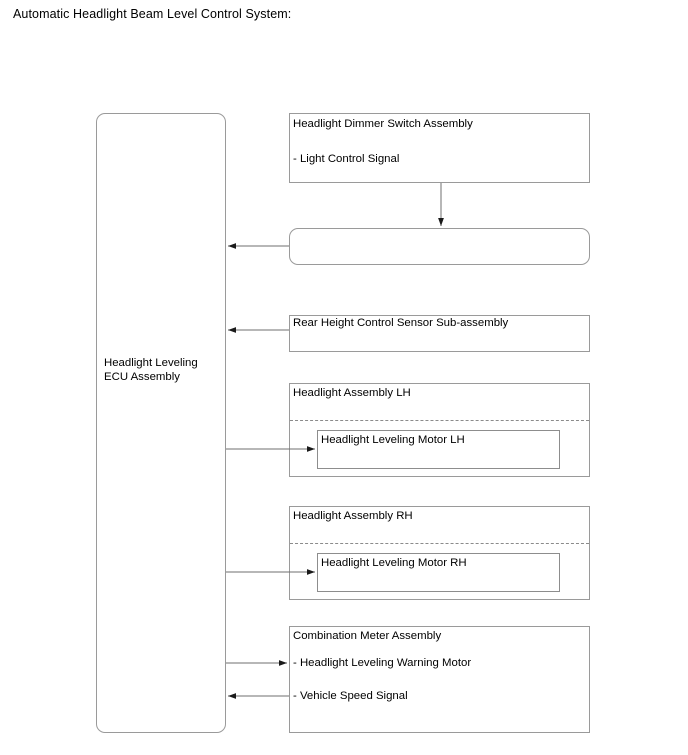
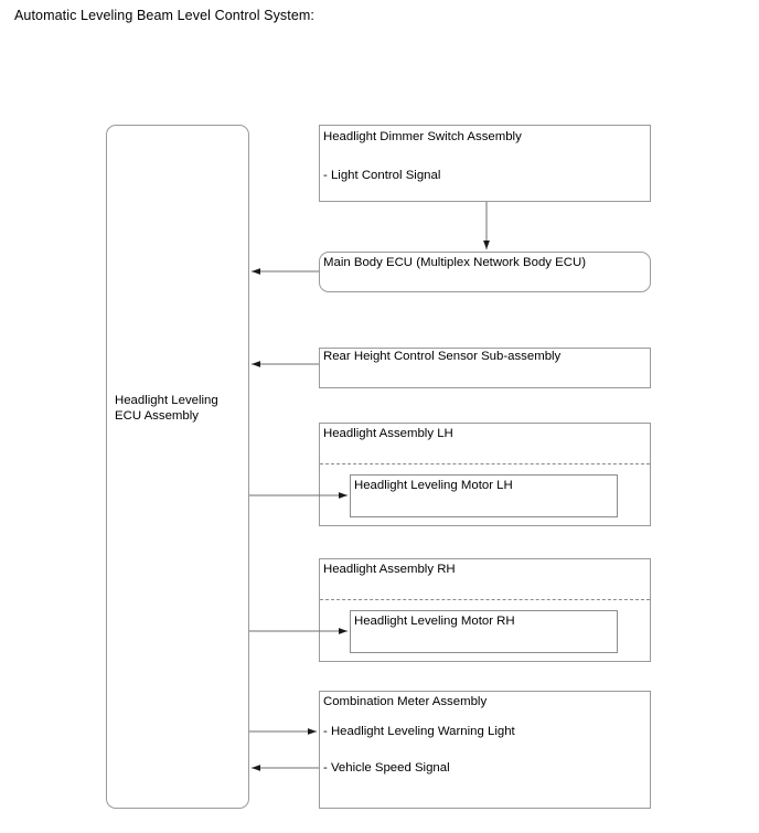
- Automatic Headlight Beam Level Control System:
+ Automatic Leveling Beam Level Control System:
  Headlight Leveling
  ECU Assembly
  Headlight Dimmer Switch Assembly
  - Light Control Signal
+ Main Body ECU (Multiplex Network Body ECU)
  Rear Height Control Sensor Sub-assembly
  Headlight Assembly LH
  Headlight Leveling Motor LH
  Headlight Assembly RH
  Headlight Leveling Motor RH
  Combination Meter Assembly
- - Headlight Leveling Warning Motor
+ - Headlight Leveling Warning Light
  - Vehicle Speed Signal
